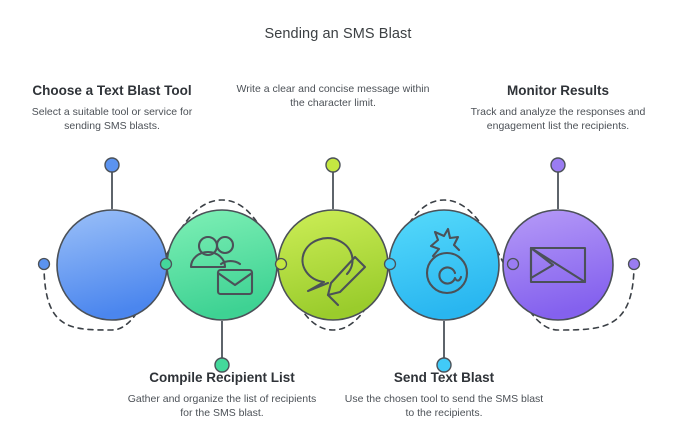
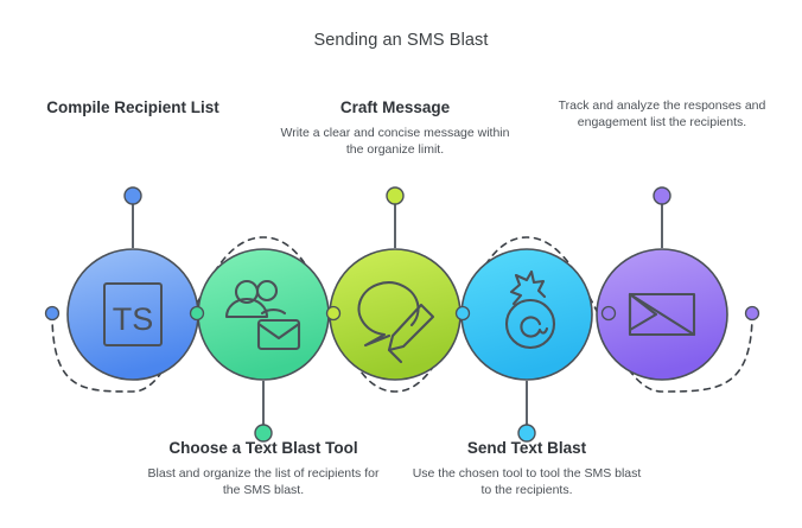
  Sending an SMS Blast
+ TS
- Choose a Text Blast Tool
+ Compile Recipient List
- Select a suitable tool or service for sending SMS blasts.
- Compile Recipient List
+ Choose a Text Blast Tool
- Gather and organize the list of recipients for the SMS blast.
+ Blast and organize the list of recipients for the SMS blast.
+ Craft Message
- Write a clear and concise message within the character limit.
+ Write a clear and concise message within the organize limit.
  Send Text Blast
- Use the chosen tool to send the SMS blast to the recipients.
+ Use the chosen tool to tool the SMS blast to the recipients.
- Monitor Results
  Track and analyze the responses and engagement list the recipients.
